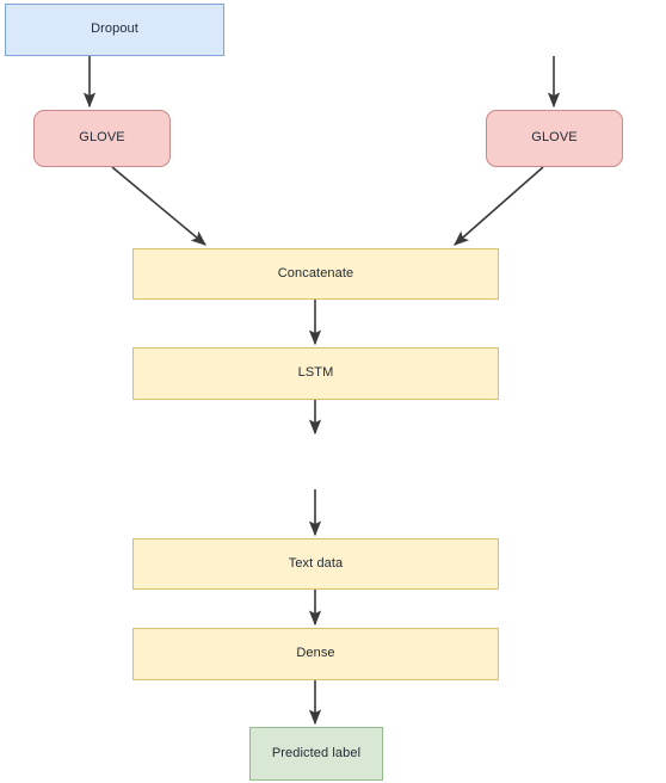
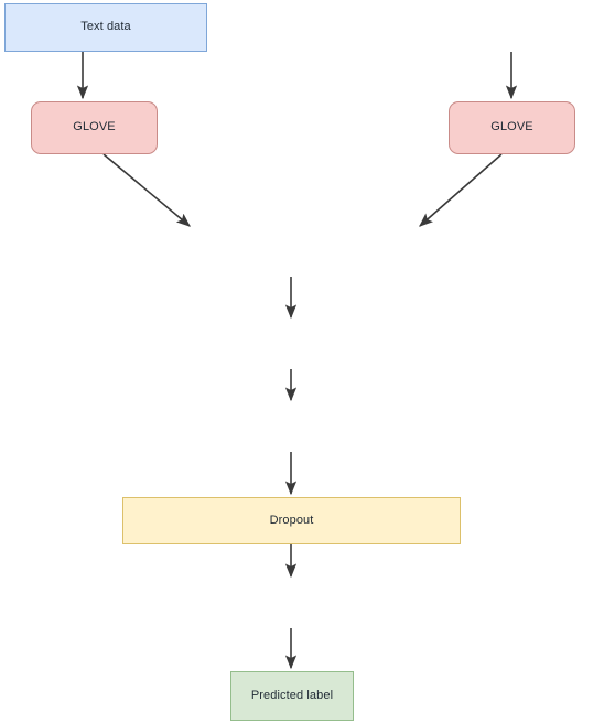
- Dropout
+ Text data
  GLOVE
  GLOVE
- Concatenate
- LSTM
- Text data
+ Dropout
- Dense
  Predicted label
